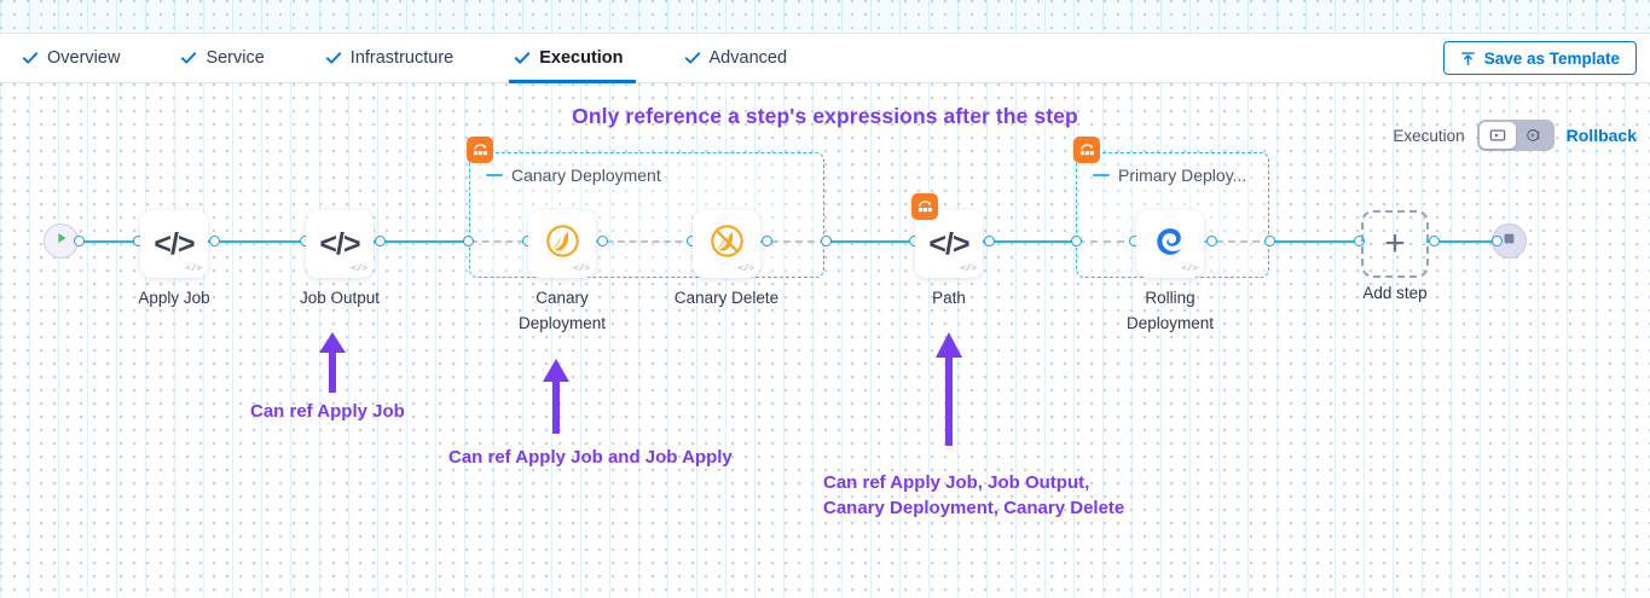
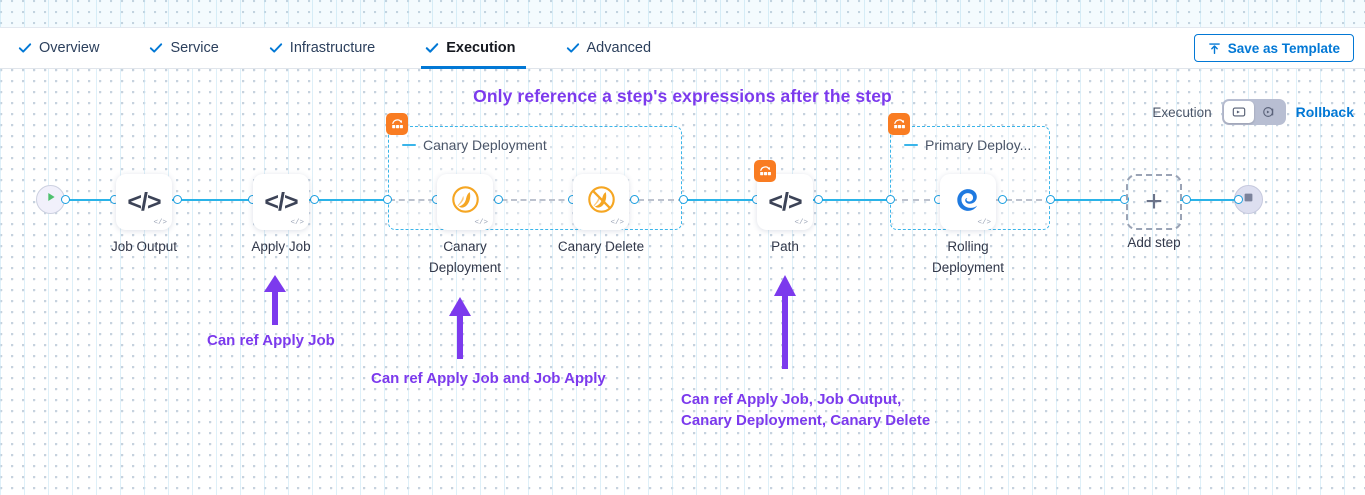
  Overview
  Service
  Infrastructure
  Execution
  Advanced
  Save as Template
  Only reference a step's expressions after the step
  Execution
  Rollback
  Canary Deployment
  Primary Deploy...
  </>
  </>
- Apply Job
+ Job Output
  </>
  </>
- Job Output
+ Apply Job
  </>
  Canary Deployment
  </>
  Canary Delete
  </>
  </>
  Path
  </>
  Rolling Deployment
  +
  Add step
  Can ref Apply Job
  Can ref Apply Job and Job Apply
  Can ref Apply Job, Job Output,
  Canary Deployment, Canary Delete
